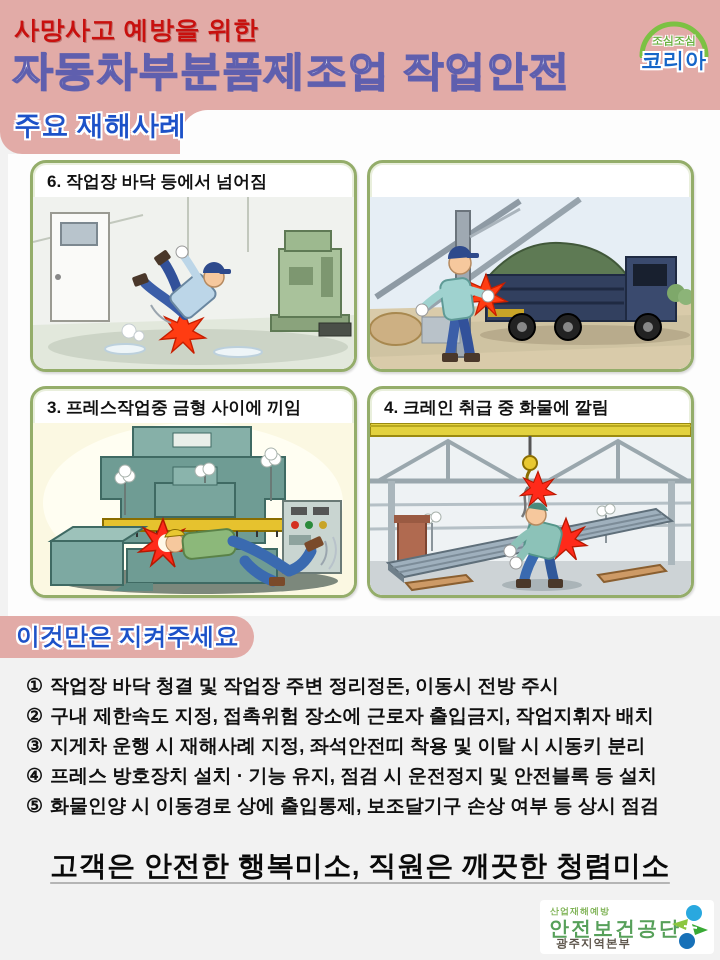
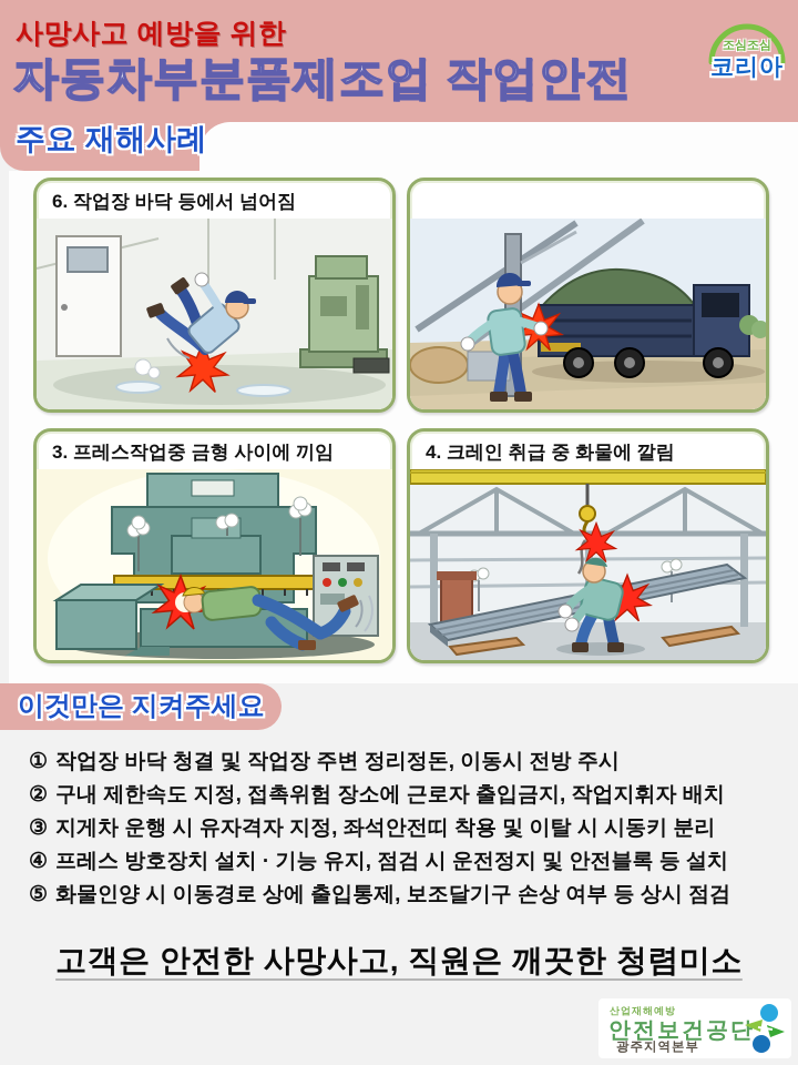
  사망사고 예방을 위한
  자동차부분품제조업 작업안전
  조심조심
  코리아
  주요 재해사례
  6. 작업장 바닥 등에서 넘어짐
  3. 프레스작업중 금형 사이에 끼임
  4. 크레인 취급 중 화물에 깔림
  이것만은 지켜주세요
  ① 작업장 바닥 청결 및 작업장 주변 정리정돈, 이동시 전방 주시
  ② 구내 제한속도 지정, 접촉위험 장소에 근로자 출입금지, 작업지휘자 배치
- ③ 지게차 운행 시 재해사례 지정, 좌석안전띠 착용 및 이탈 시 시동키 분리
+ ③ 지게차 운행 시 유자격자 지정, 좌석안전띠 착용 및 이탈 시 시동키 분리
  ④ 프레스 방호장치 설치 · 기능 유지, 점검 시 운전정지 및 안전블록 등 설치
  ⑤ 화물인양 시 이동경로 상에 출입통제, 보조달기구 손상 여부 등 상시 점검
- 고객은 안전한 행복미소, 직원은 깨끗한 청렴미소
+ 고객은 안전한 사망사고, 직원은 깨끗한 청렴미소
  산업재해예방
  안전보건공단
  광주지역본부
